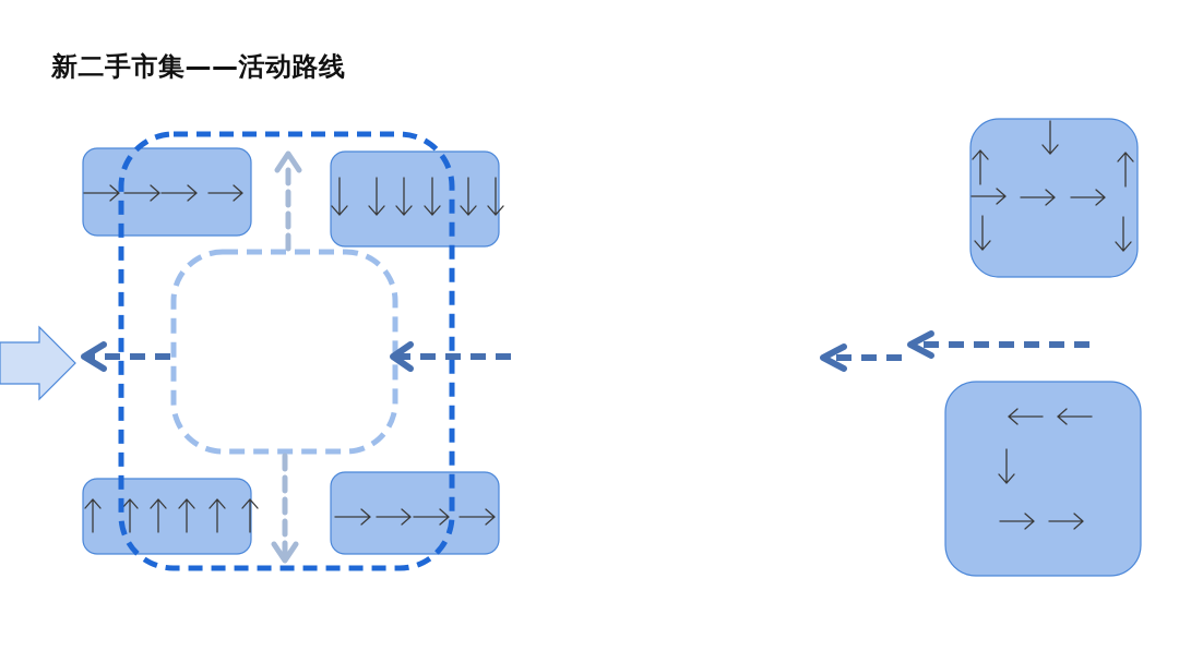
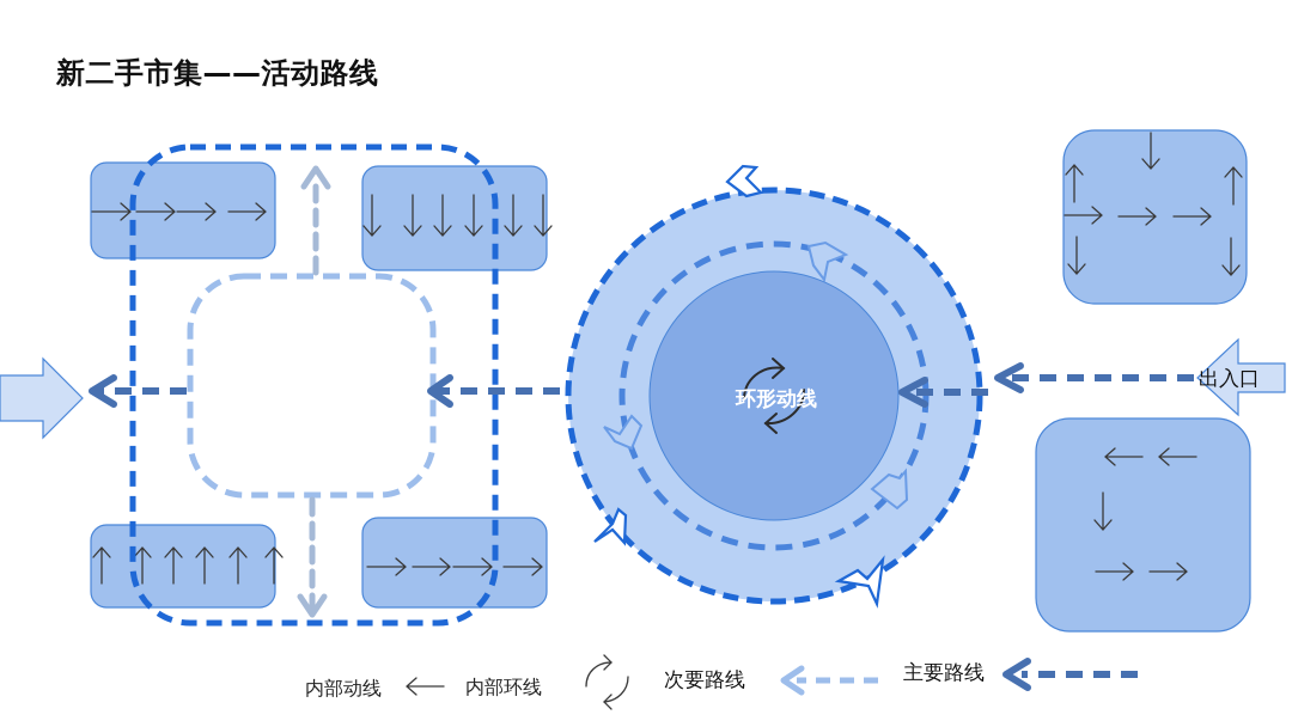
  新二手市集——活动路线
+ 环形动线
+ 出入口
+ 内部动线
+ 内部环线
+ 次要路线
+ 主要路线
